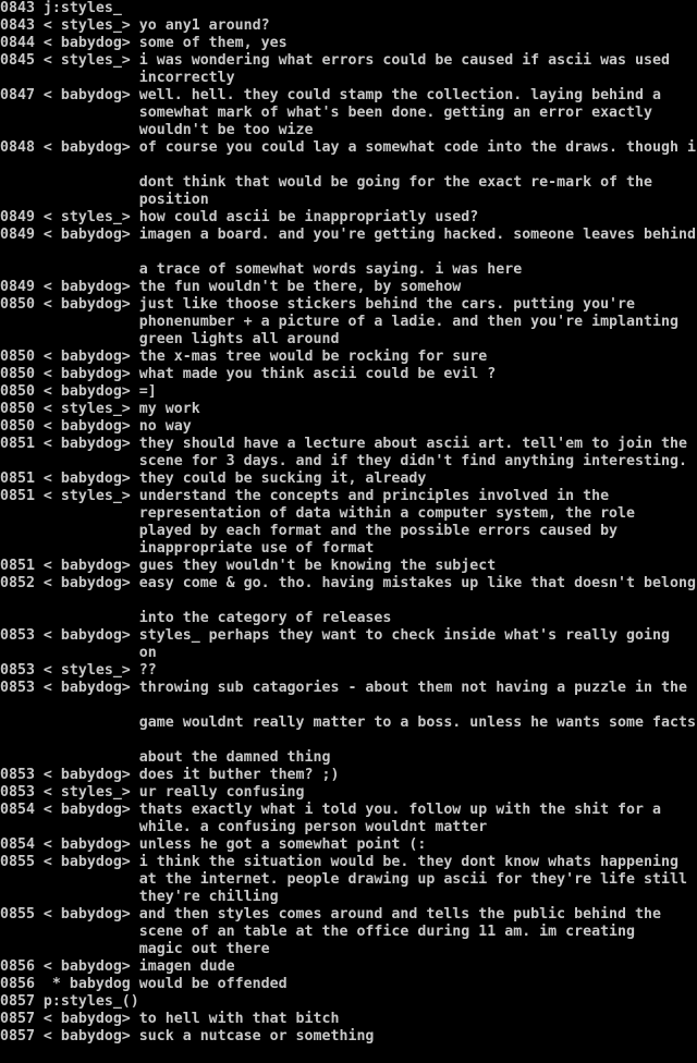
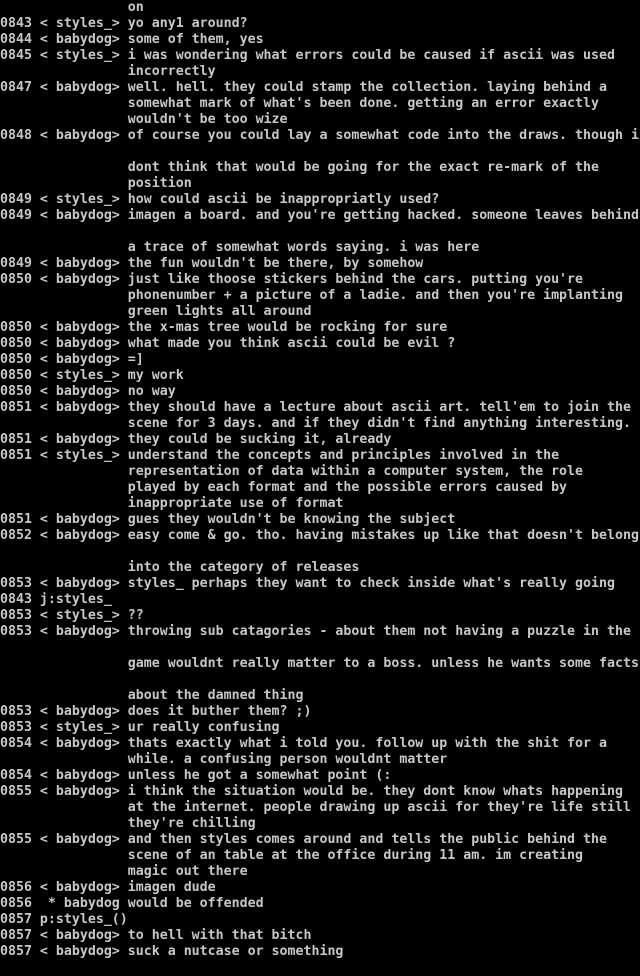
- 0843 j:styles_
+ on
  0843 < styles_> yo any1 around?
  0844 < babydog> some of them, yes
  0845 < styles_> i was wondering what errors could be caused if ascii was used
  incorrectly
  0847 < babydog> well. hell. they could stamp the collection. laying behind a
  somewhat mark of what's been done. getting an error exactly
  wouldn't be too wize
  0848 < babydog> of course you could lay a somewhat code into the draws. though i
  dont think that would be going for the exact re-mark of the
  position
  0849 < styles_> how could ascii be inappropriatly used?
  0849 < babydog> imagen a board. and you're getting hacked. someone leaves behind
  a trace of somewhat words saying. i was here
  0849 < babydog> the fun wouldn't be there, by somehow
  0850 < babydog> just like thoose stickers behind the cars. putting you're
  phonenumber + a picture of a ladie. and then you're implanting
  green lights all around
  0850 < babydog> the x-mas tree would be rocking for sure
  0850 < babydog> what made you think ascii could be evil ?
  0850 < babydog> =]
  0850 < styles_> my work
  0850 < babydog> no way
  0851 < babydog> they should have a lecture about ascii art. tell'em to join the
  scene for 3 days. and if they didn't find anything interesting.
  0851 < babydog> they could be sucking it, already
  0851 < styles_> understand the concepts and principles involved in the
  representation of data within a computer system, the role
  played by each format and the possible errors caused by
  inappropriate use of format
  0851 < babydog> gues they wouldn't be knowing the subject
  0852 < babydog> easy come & go. tho. having mistakes up like that doesn't belong
  into the category of releases
  0853 < babydog> styles_ perhaps they want to check inside what's really going
- on
+ 0843 j:styles_
  0853 < styles_> ??
  0853 < babydog> throwing sub catagories - about them not having a puzzle in the
  game wouldnt really matter to a boss. unless he wants some facts
  about the damned thing
  0853 < babydog> does it buther them? ;)
  0853 < styles_> ur really confusing
  0854 < babydog> thats exactly what i told you. follow up with the shit for a
  while. a confusing person wouldnt matter
  0854 < babydog> unless he got a somewhat point (:
  0855 < babydog> i think the situation would be. they dont know whats happening
  at the internet. people drawing up ascii for they're life still
  they're chilling
  0855 < babydog> and then styles comes around and tells the public behind the
  scene of an table at the office during 11 am. im creating
  magic out there
  0856 < babydog> imagen dude
  0856 * babydog would be offended
  0857 p:styles_()
  0857 < babydog> to hell with that bitch
  0857 < babydog> suck a nutcase or something
